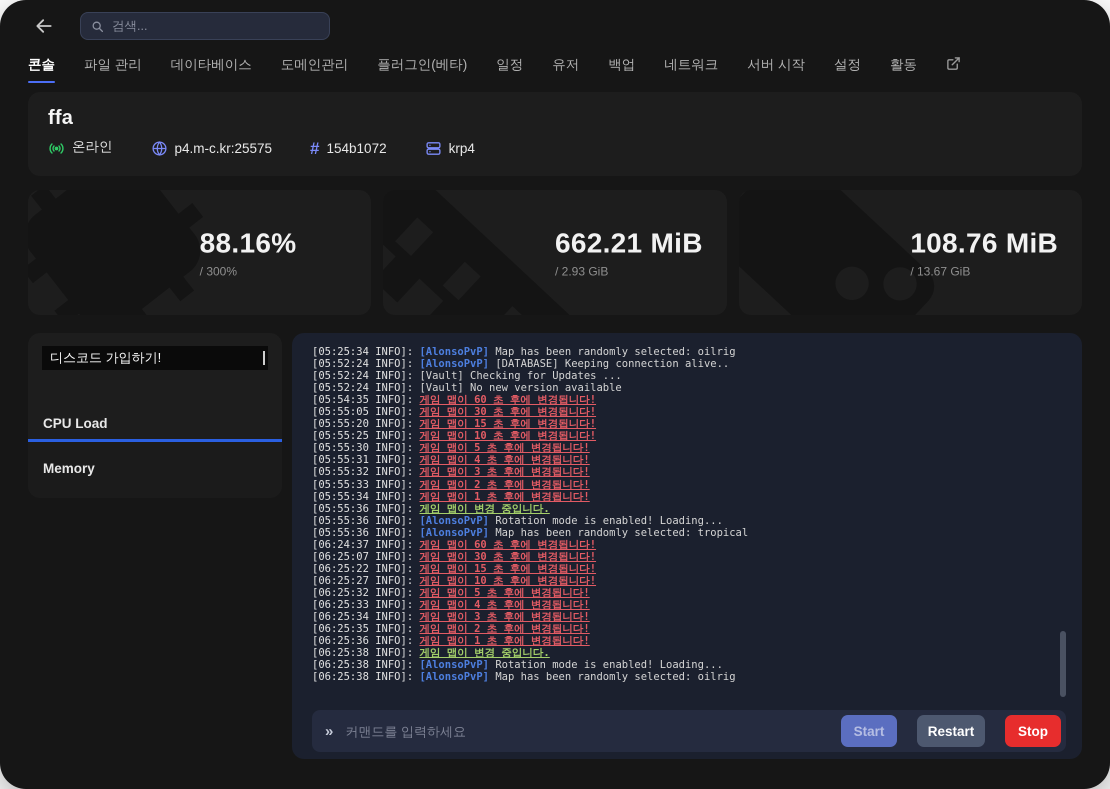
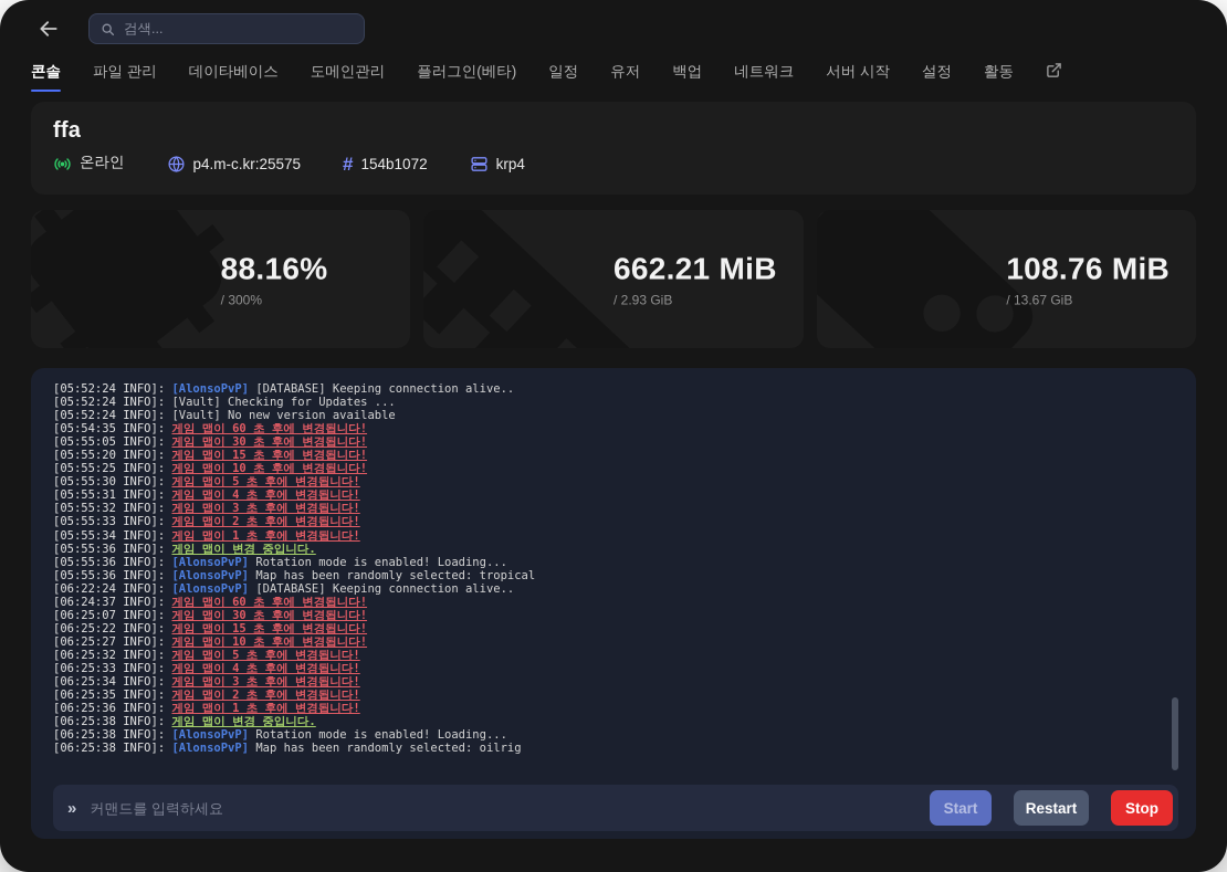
  검색...
  콘솔
  파일 관리
  데이타베이스
  도메인관리
  플러그인(베타)
  일정
  유저
  백업
  네트워크
  서버 시작
  설정
  활동
  ffa
  온라인
  p4.m-c.kr:25575
  #
  154b1072
  krp4
  88.16%
  / 300%
  662.21 MiB
  / 2.93 GiB
  108.76 MiB
  / 13.67 GiB
- 디스코드 가입하기!
- CPU Load
- Memory
- [05:25:34 INFO]: [AlonsoPvP] Map has been randomly selected: oilrig
  [05:52:24 INFO]: [AlonsoPvP] [DATABASE] Keeping connection alive..
  [05:52:24 INFO]: [Vault] Checking for Updates ...
  [05:52:24 INFO]: [Vault] No new version available
  [05:54:35 INFO]: 게임 맵이 60 초 후에 변경됩니다!
  [05:55:05 INFO]: 게임 맵이 30 초 후에 변경됩니다!
  [05:55:20 INFO]: 게임 맵이 15 초 후에 변경됩니다!
  [05:55:25 INFO]: 게임 맵이 10 초 후에 변경됩니다!
  [05:55:30 INFO]: 게임 맵이 5 초 후에 변경됩니다!
  [05:55:31 INFO]: 게임 맵이 4 초 후에 변경됩니다!
  [05:55:32 INFO]: 게임 맵이 3 초 후에 변경됩니다!
  [05:55:33 INFO]: 게임 맵이 2 초 후에 변경됩니다!
  [05:55:34 INFO]: 게임 맵이 1 초 후에 변경됩니다!
  [05:55:36 INFO]: 게임 맵이 변경 중입니다.
  [05:55:36 INFO]: [AlonsoPvP] Rotation mode is enabled! Loading...
  [05:55:36 INFO]: [AlonsoPvP] Map has been randomly selected: tropical
+ [06:22:24 INFO]: [AlonsoPvP] [DATABASE] Keeping connection alive..
  [06:24:37 INFO]: 게임 맵이 60 초 후에 변경됩니다!
  [06:25:07 INFO]: 게임 맵이 30 초 후에 변경됩니다!
  [06:25:22 INFO]: 게임 맵이 15 초 후에 변경됩니다!
  [06:25:27 INFO]: 게임 맵이 10 초 후에 변경됩니다!
  [06:25:32 INFO]: 게임 맵이 5 초 후에 변경됩니다!
  [06:25:33 INFO]: 게임 맵이 4 초 후에 변경됩니다!
  [06:25:34 INFO]: 게임 맵이 3 초 후에 변경됩니다!
  [06:25:35 INFO]: 게임 맵이 2 초 후에 변경됩니다!
  [06:25:36 INFO]: 게임 맵이 1 초 후에 변경됩니다!
  [06:25:38 INFO]: 게임 맵이 변경 중입니다.
  [06:25:38 INFO]: [AlonsoPvP] Rotation mode is enabled! Loading...
  [06:25:38 INFO]: [AlonsoPvP] Map has been randomly selected: oilrig
  »
  커맨드를 입력하세요
  Start
  Restart
  Stop
